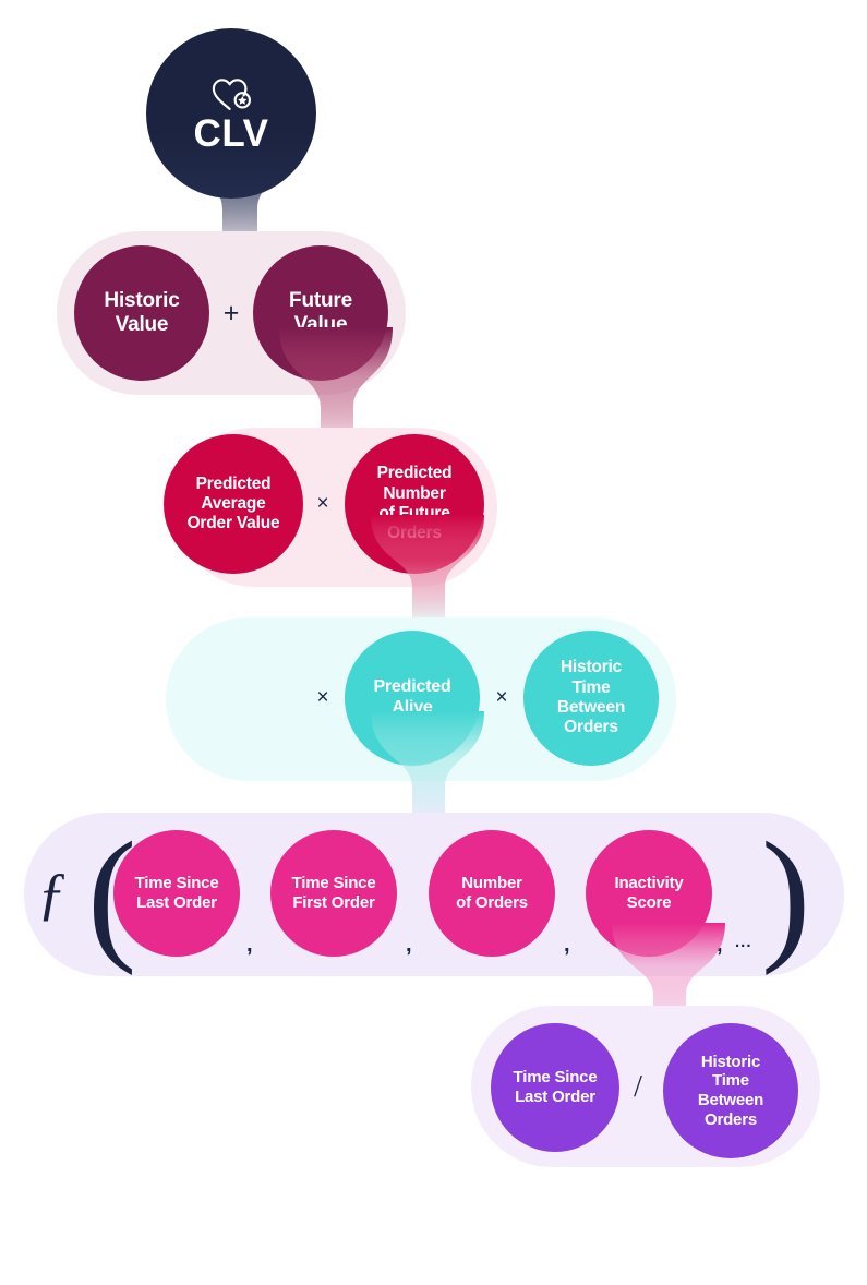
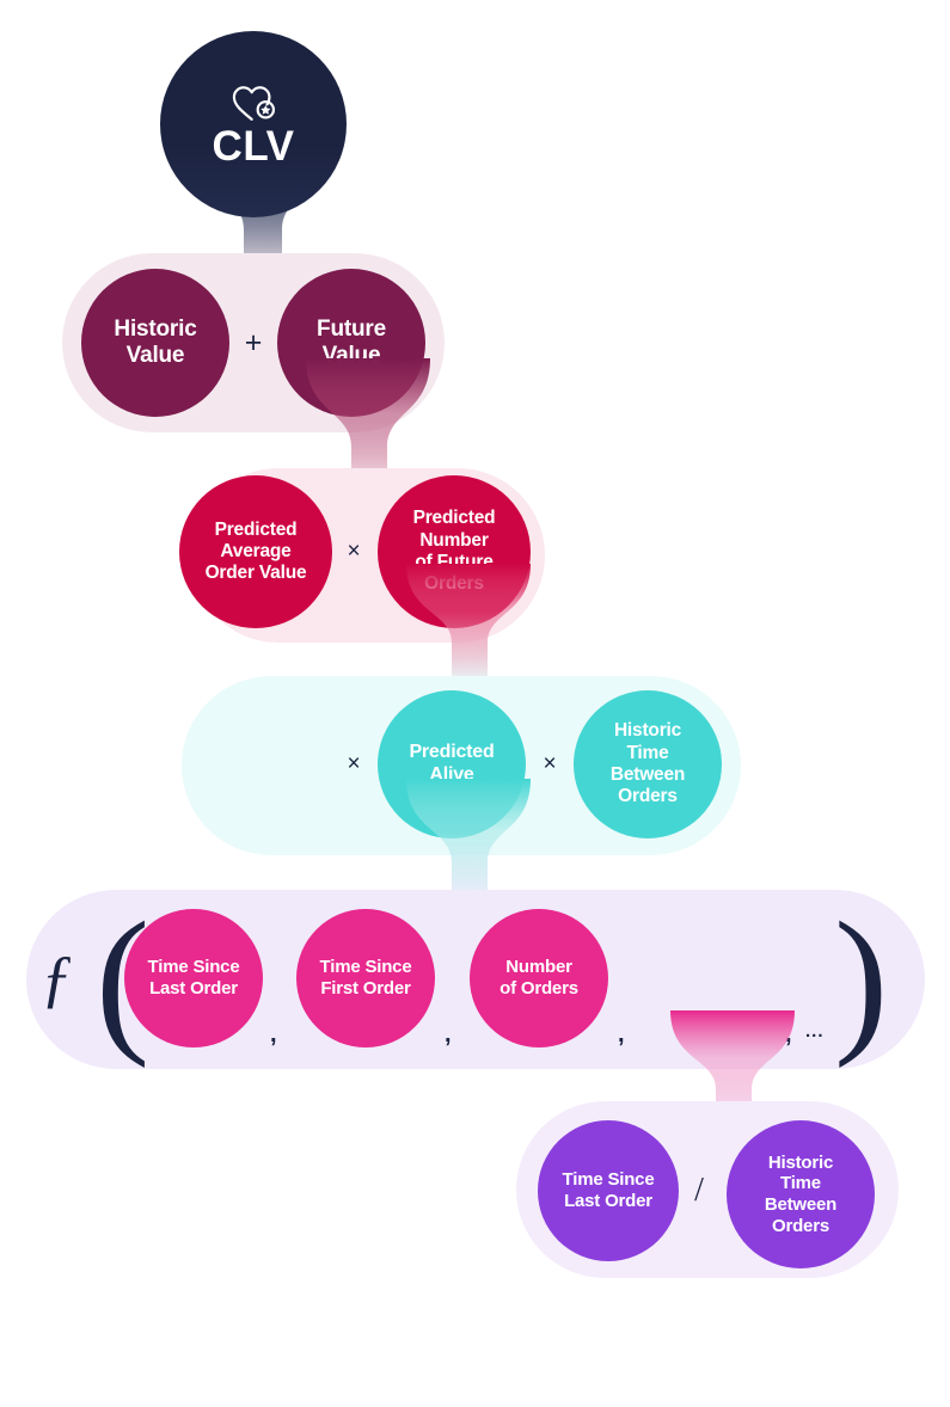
  Historic
  Value
  +
  Future
  Value
  Predicted
  Average
  Order Value
  ×
  Predicted
  Number
  of Future
  ×
  Predicted
  Alive
  ×
  Historic
  Time
  Between
  Orders
  ƒ
  (
  Time Since
  Last Order
  ,
  Time Since
  First Order
  ,
  Number
  of Orders
  ,
- Inactivity
- Score
  ...
  )
  Time Since
  Last Order
  /
  Historic
  Time
  Between
  Orders
  CLV
